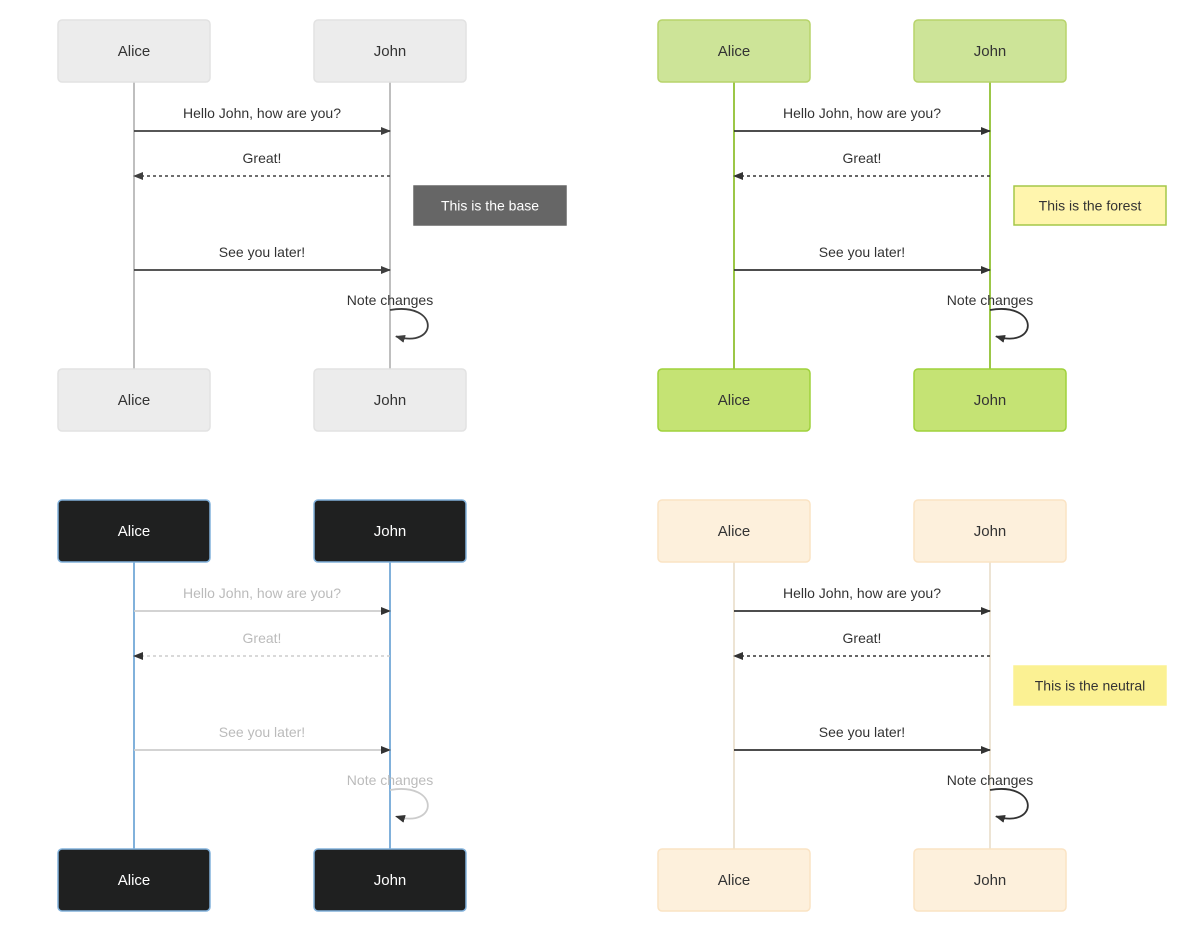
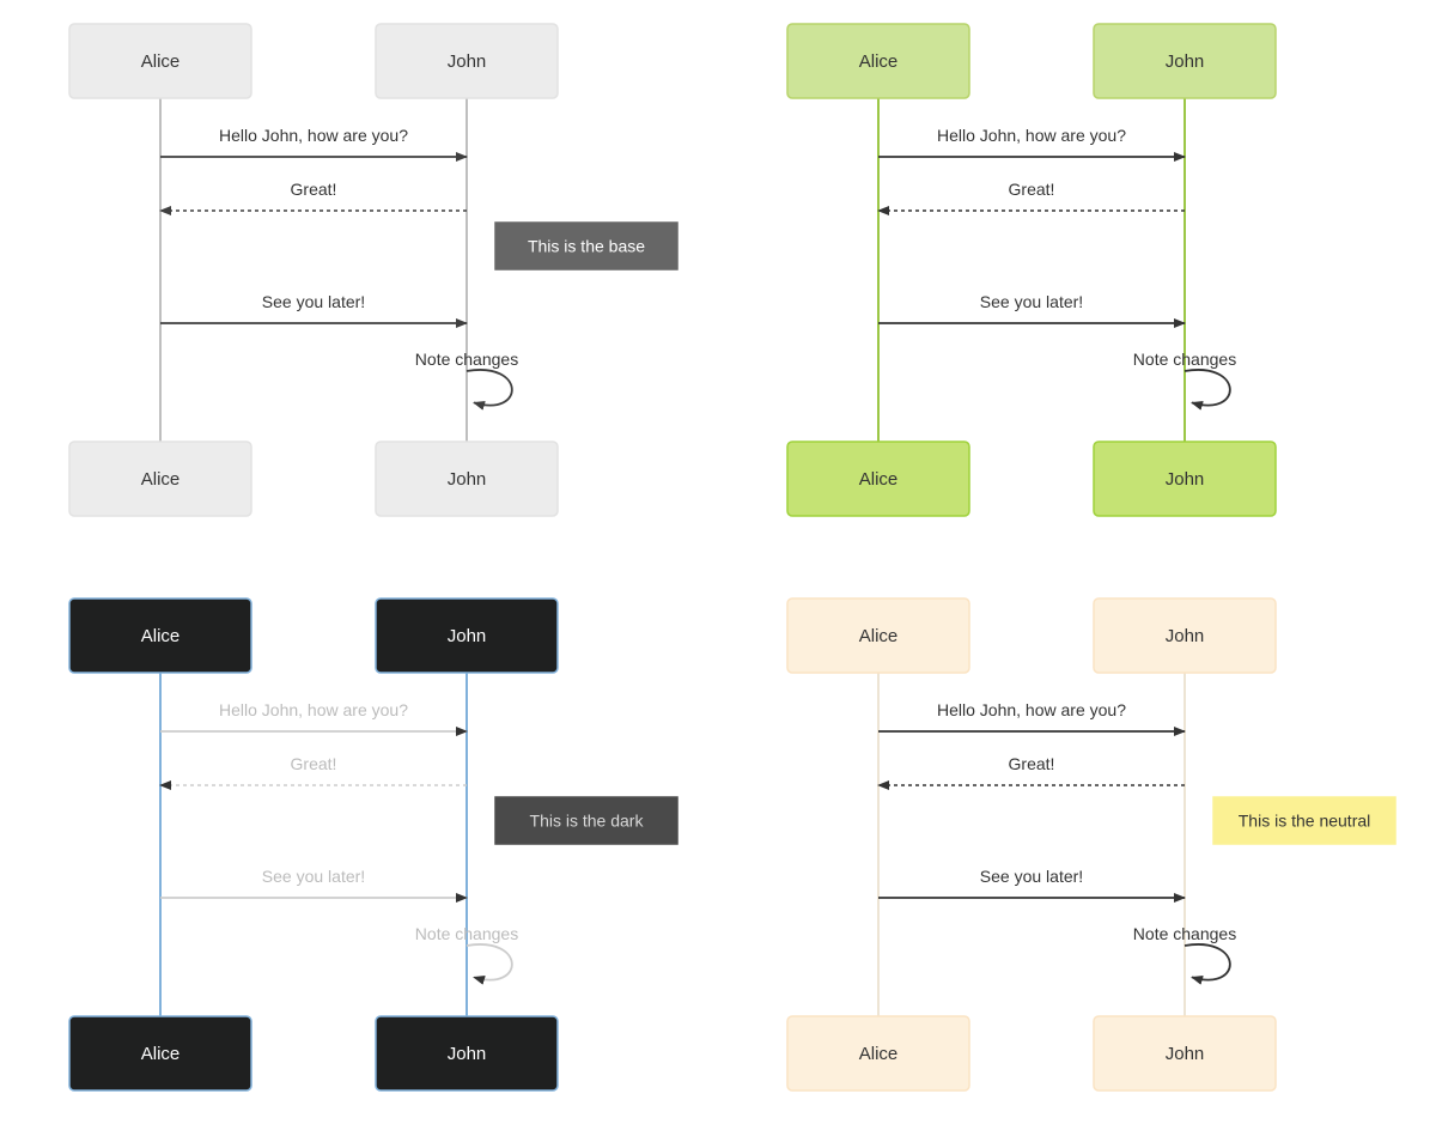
  Alice
  John
  Alice
  John
  Hello John, how are you?
  Great!
  See you later!
  Note changes
  This is the base
  Alice
  John
  Alice
  John
  Hello John, how are you?
  Great!
  See you later!
  Note changes
- This is the forest
  Alice
  John
  Alice
  John
  Hello John, how are you?
  Great!
  See you later!
  Note changes
+ This is the dark
  Alice
  John
  Alice
  John
  Hello John, how are you?
  Great!
  See you later!
  Note changes
  This is the neutral
